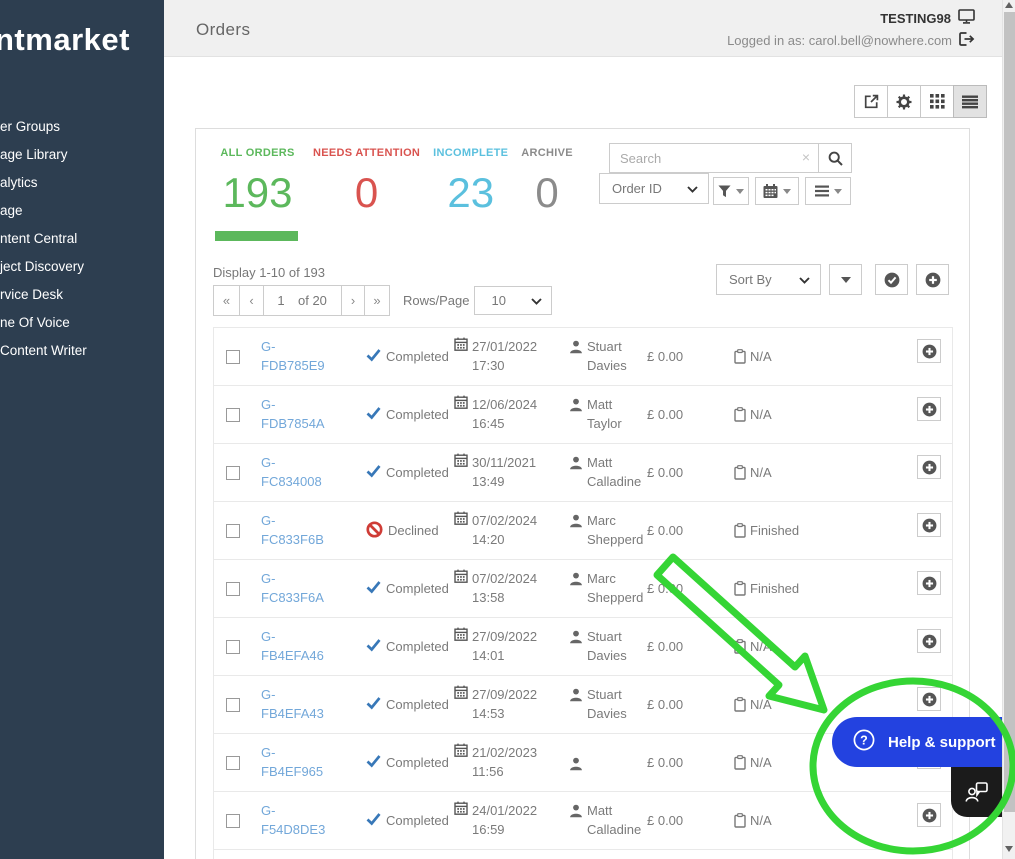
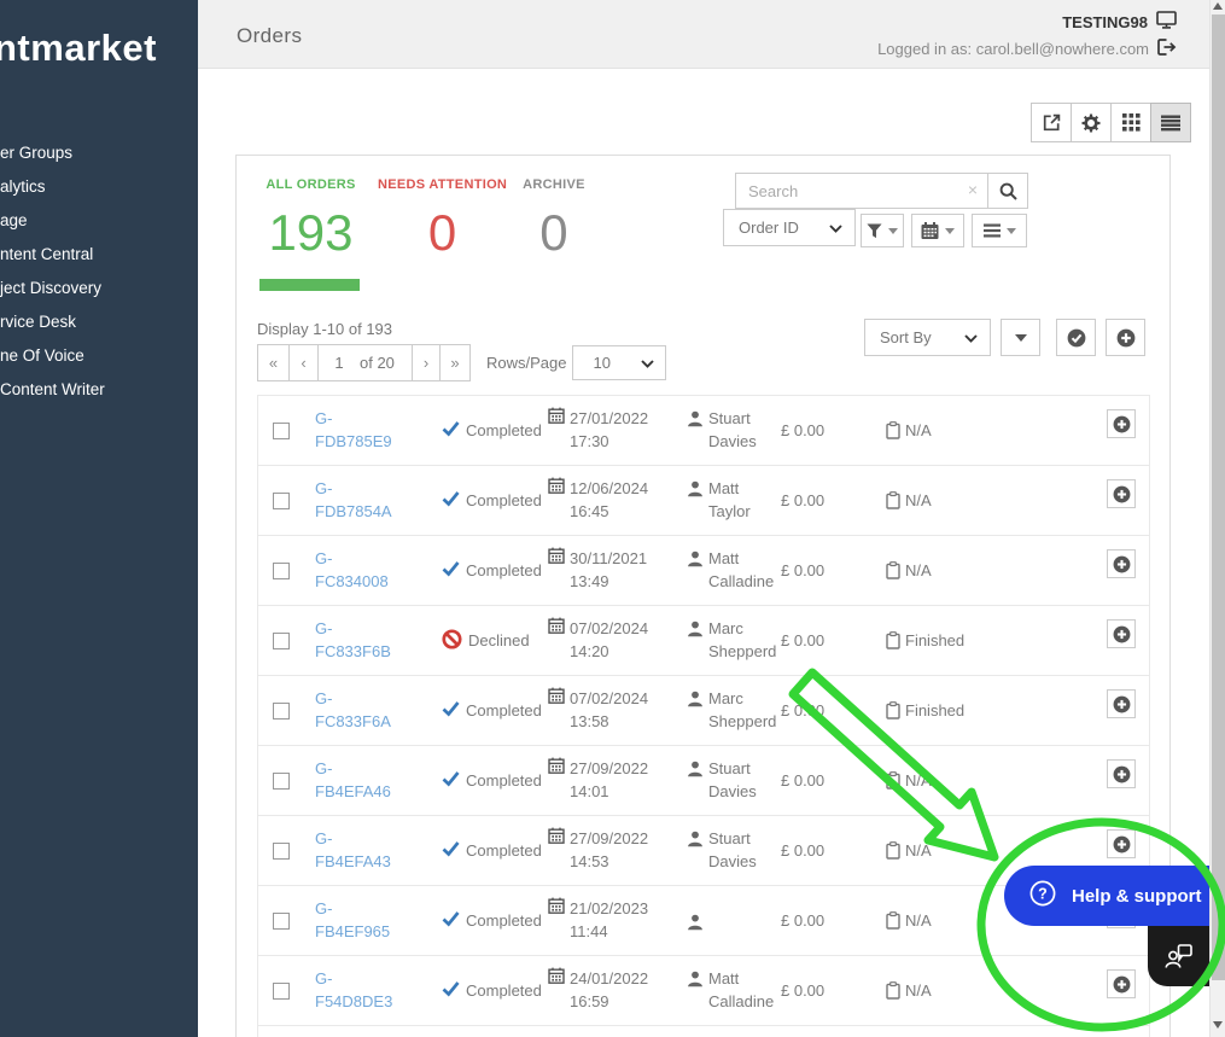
  ntmarket
  er Groups
- age Library
  alytics
  age
  ntent Central
  ject Discovery
  rvice Desk
  ne Of Voice
  Content Writer
  Orders
  TESTING98
  Logged in as: carol.bell@nowhere.com
  ALL ORDERS
  193
  NEEDS ATTENTION
  0
- INCOMPLETE
- 23
  ARCHIVE
  0
  Search
  ×
  Order ID
  Display 1-10 of 193
  «
  ‹
  1
  of 20
  ›
  »
  Rows/Page
  10
  Sort By
  G-
  FDB785E9
  Completed
  27/01/2022
  17:30
  Stuart Davies
  £ 0.00
  N/A
  G-
  FDB7854A
  Completed
  12/06/2024
  16:45
  Matt Taylor
  £ 0.00
  N/A
  G-
  FC834008
  Completed
  30/11/2021
  13:49
  Matt Calladine
  £ 0.00
  N/A
  G-
  FC833F6B
  Declined
  07/02/2024
  14:20
  Marc Shepperd
  £ 0.00
  Finished
  G-
  FC833F6A
  Completed
  07/02/2024
  13:58
  Marc Shepperd
  Finished
  G-
  FB4EFA46
  Completed
  27/09/2022
  14:01
  Stuart Davies
  £ 0.00
  G-
  FB4EFA43
  Completed
  27/09/2022
  14:53
  Stuart Davies
  £ 0.00
  N/A
  G-
  FB4EF965
  Completed
  21/02/2023
- 11:56
+ 11:44
  £ 0.00
  N/A
  G-
  F54D8DE3
  Completed
  24/01/2022
  16:59
  Matt Calladine
  £ 0.00
  N/A
  ?
  Help & support
